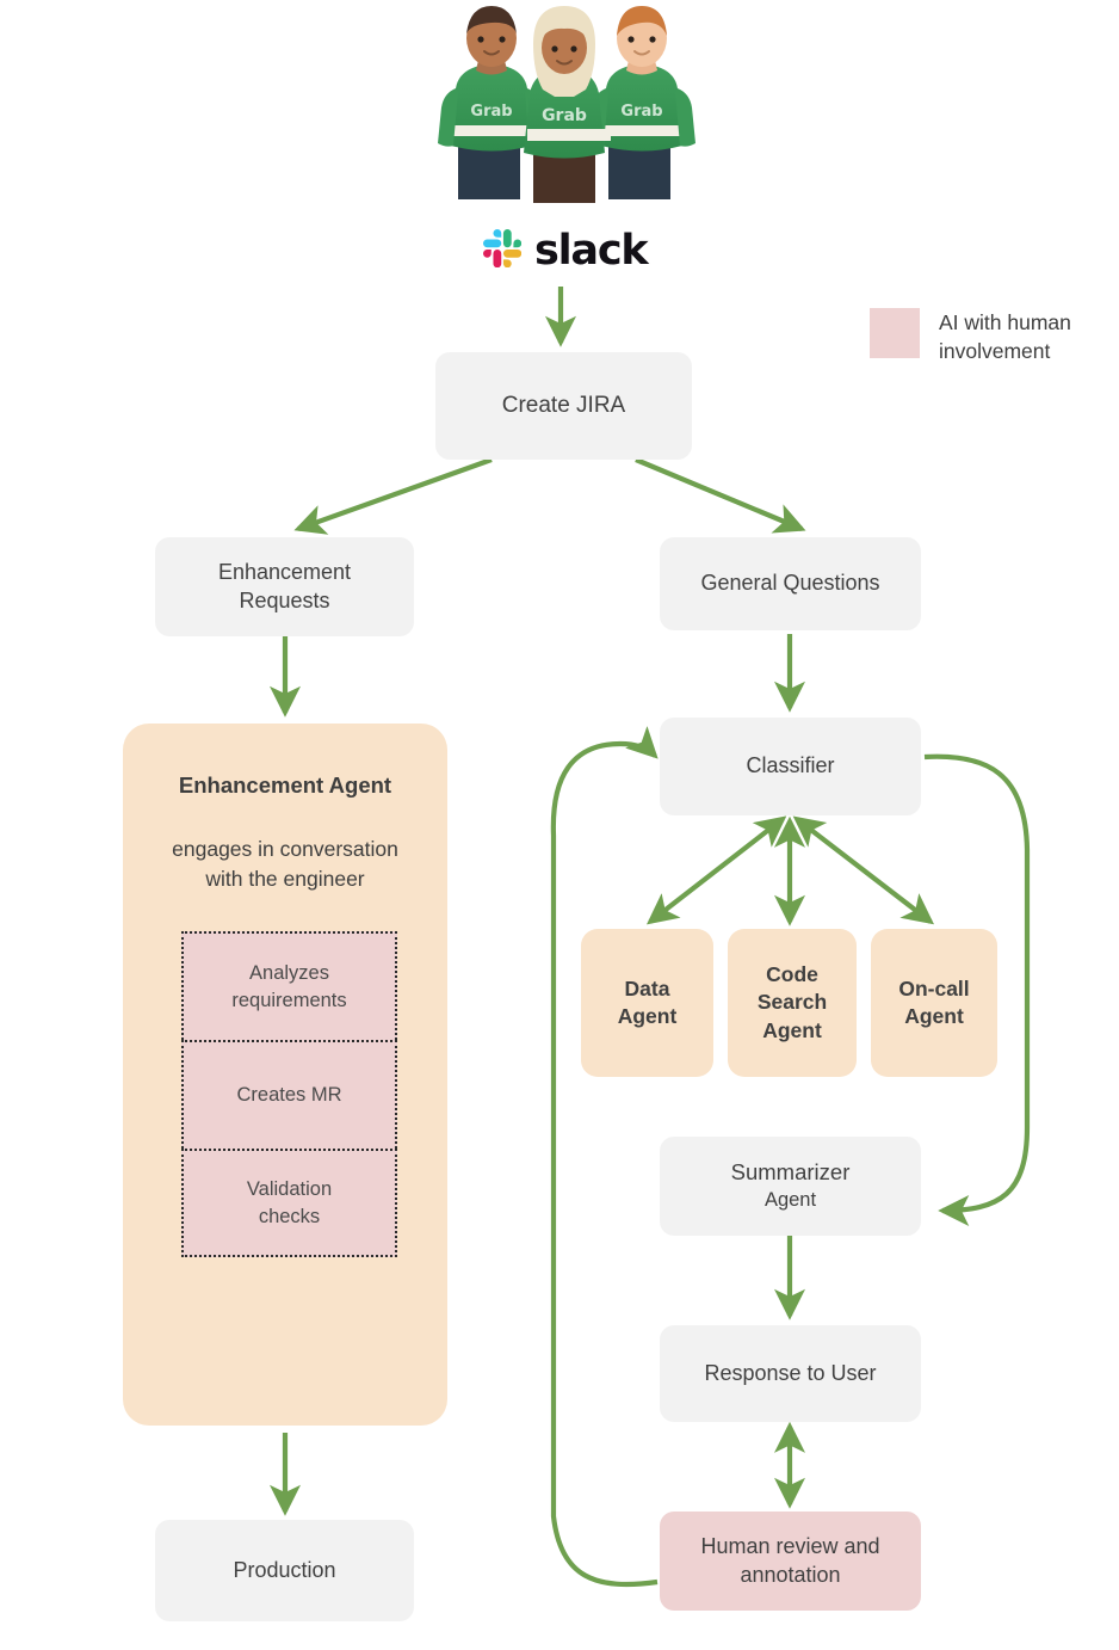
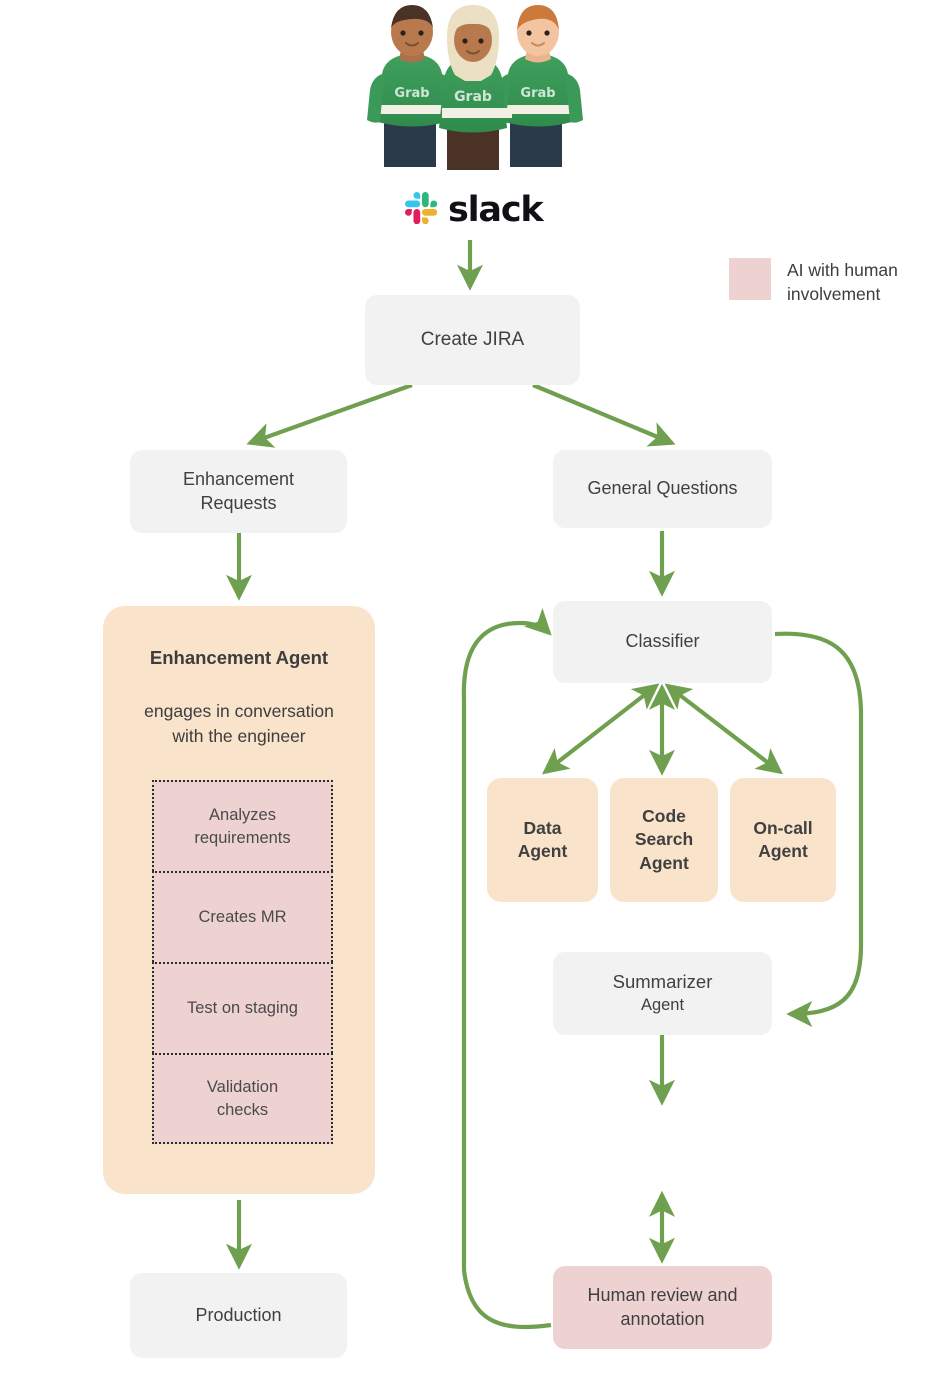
  Grab
  Grab
  Grab
  slack
  AI with human
  involvement
  Create JIRA
  Enhancement
  Requests
  General Questions
  Classifier
  Data
  Agent
  Code
  Search
  Agent
  On-call
  Agent
  Summarizer
  Agent
- Response to User
  Human review and
  annotation
  Production
  Enhancement Agent
  engages in conversation
  with the engineer
  Analyzes
  requirements
  Creates MR
+ Test on staging
  Validation
  checks
